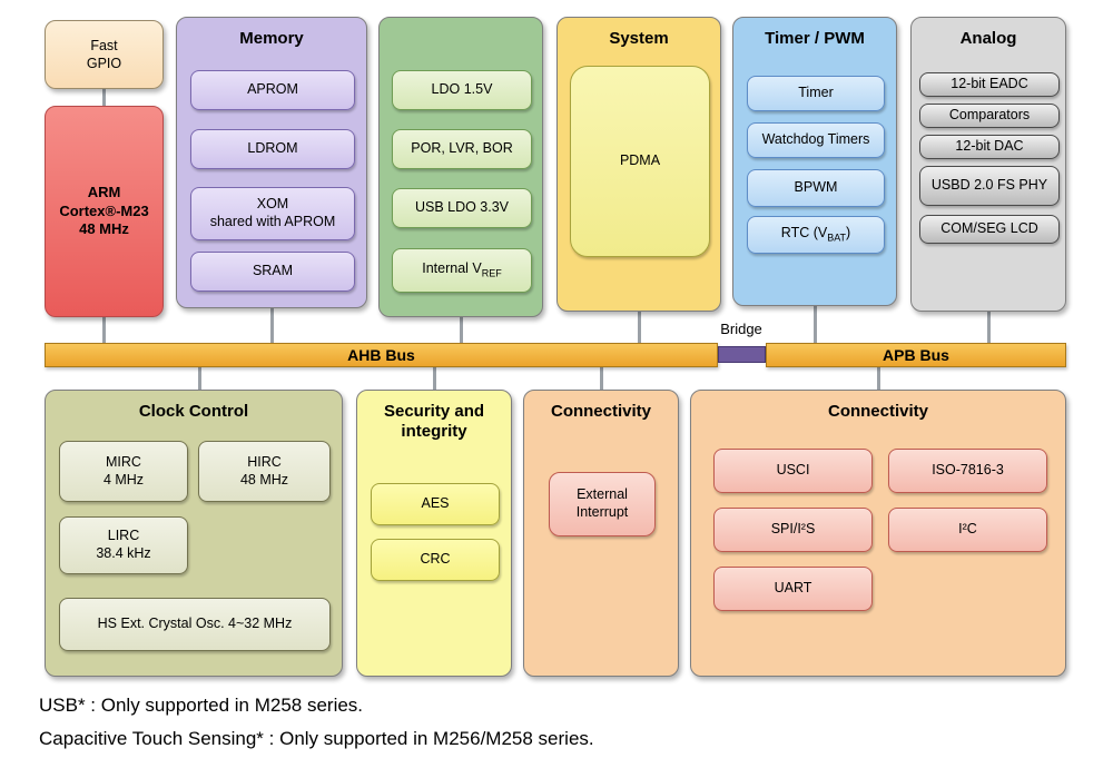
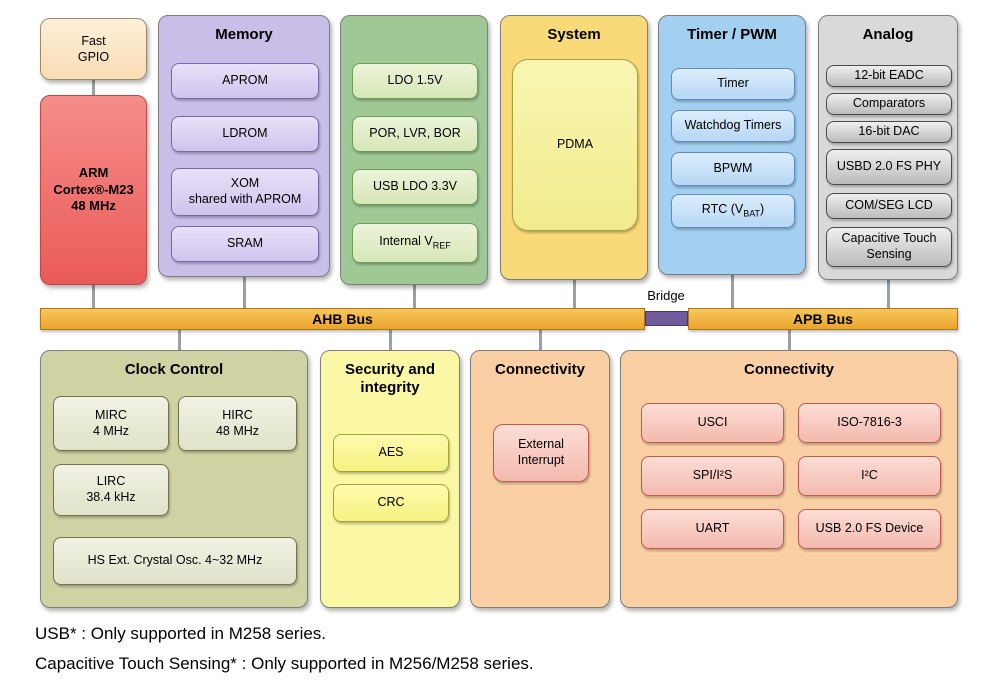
  Fast
  GPIO
  ARM
  Cortex®-M23
  48 MHz
  Memory
  APROM
  LDROM
  XOM
  shared with APROM
  SRAM
  LDO 1.5V
  POR, LVR, BOR
  USB LDO 3.3V
  Internal VREF
  System
  PDMA
  Timer / PWM
  Timer
  Watchdog Timers
  BPWM
  RTC (VBAT)
  Analog
  12-bit EADC
  Comparators
- 12-bit DAC
+ 16-bit DAC
  USBD 2.0 FS PHY
  COM/SEG LCD
+ Capacitive Touch Sensing
  AHB Bus
  Bridge
  APB Bus
  Clock Control
  MIRC
  4 MHz
  HIRC
  48 MHz
  LIRC
  38.4 kHz
  HS Ext. Crystal Osc. 4~32 MHz
  Security and integrity
  AES
  CRC
  Connectivity
  External Interrupt
  Connectivity
  USCI
  ISO-7816-3
  SPI/I²S
  I²C
  UART
+ USB 2.0 FS Device
  USB* : Only supported in M258 series.
  Capacitive Touch Sensing* : Only supported in M256/M258 series.
